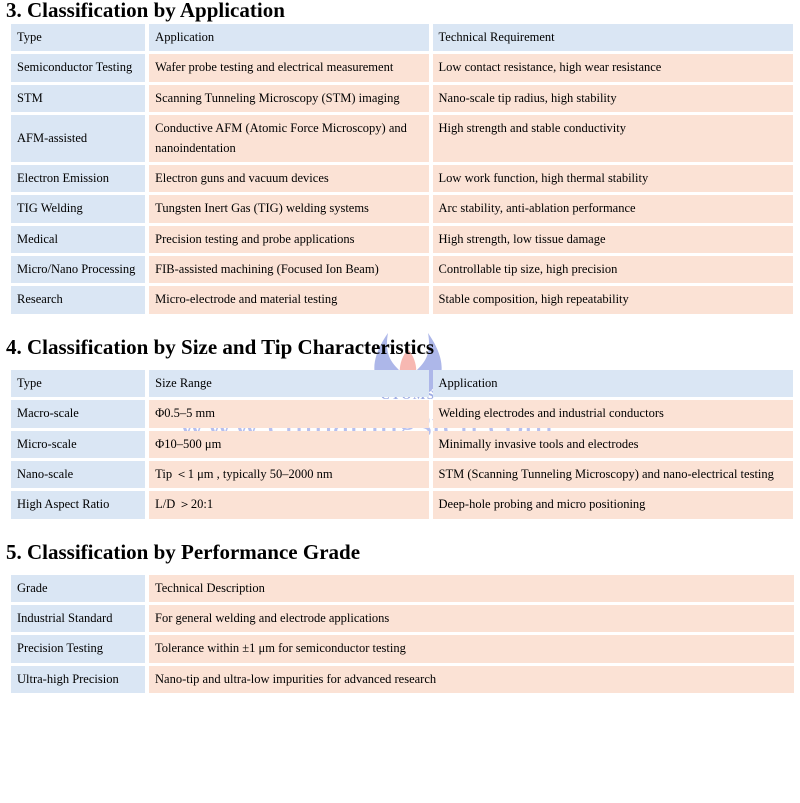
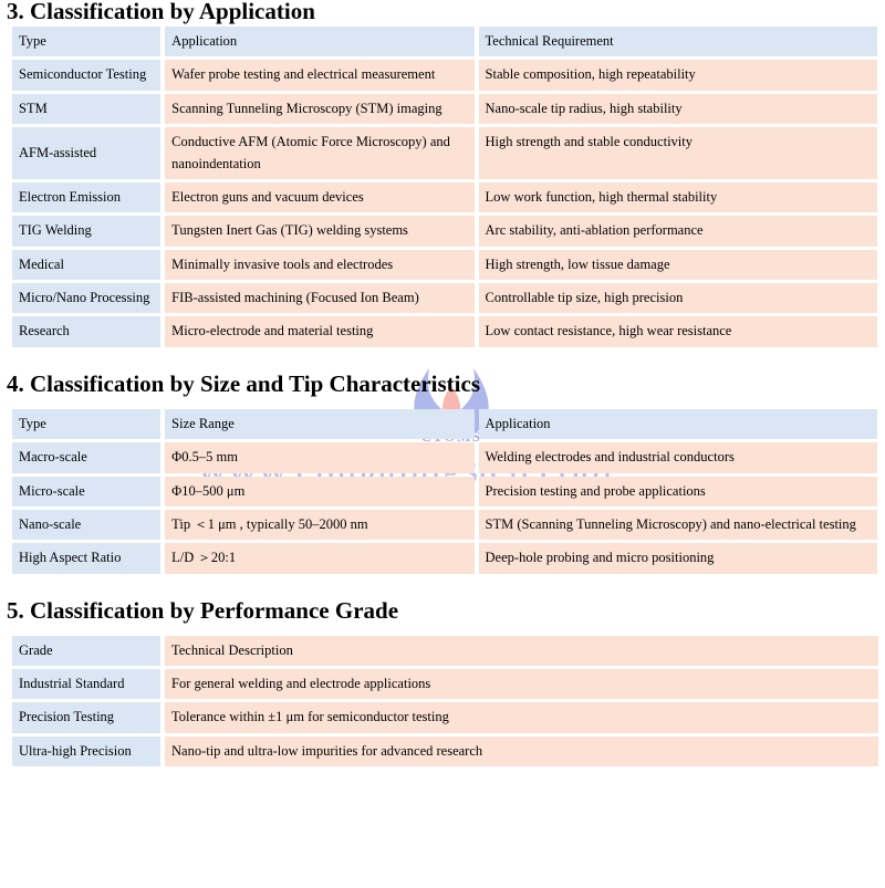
  3. Classification by Application
  Type	Application	Technical Requirement
- Semiconductor Testing	Wafer probe testing and electrical measurement	Low contact resistance, high wear resistance
+ Semiconductor Testing	Wafer probe testing and electrical measurement	Stable composition, high repeatability
  STM	Scanning Tunneling Microscopy (STM) imaging	Nano-scale tip radius, high stability
  AFM-assisted	Conductive AFM (Atomic Force Microscopy) and nanoindentation	High strength and stable conductivity
  Electron Emission	Electron guns and vacuum devices	Low work function, high thermal stability
  TIG Welding	Tungsten Inert Gas (TIG) welding systems	Arc stability, anti-ablation performance
- Medical	Precision testing and probe applications	High strength, low tissue damage
+ Medical	Minimally invasive tools and electrodes	High strength, low tissue damage
  Micro/Nano Processing	FIB-assisted machining (Focused Ion Beam)	Controllable tip size, high precision
- Research	Micro-electrode and material testing	Stable composition, high repeatability
+ Research	Micro-electrode and material testing	Low contact resistance, high wear resistance
  4. Classification by Size and Tip Characteristics
  Type	Size Range	Application
  Macro-scale	Φ0.5–5 mm	Welding electrodes and industrial conductors
- Micro-scale	Φ10–500 μm	Minimally invasive tools and electrodes
+ Micro-scale	Φ10–500 μm	Precision testing and probe applications
  Nano-scale	Tip ＜1 μm , typically 50–2000 nm	STM (Scanning Tunneling Microscopy) and nano-electrical testing
  High Aspect Ratio	L/D ＞20:1	Deep-hole probing and micro positioning
  5. Classification by Performance Grade
  Grade	Technical Description
  Industrial Standard	For general welding and electrode applications
  Precision Testing	Tolerance within ±1 μm for semiconductor testing
  Ultra-high Precision	Nano-tip and ultra-low impurities for advanced research
